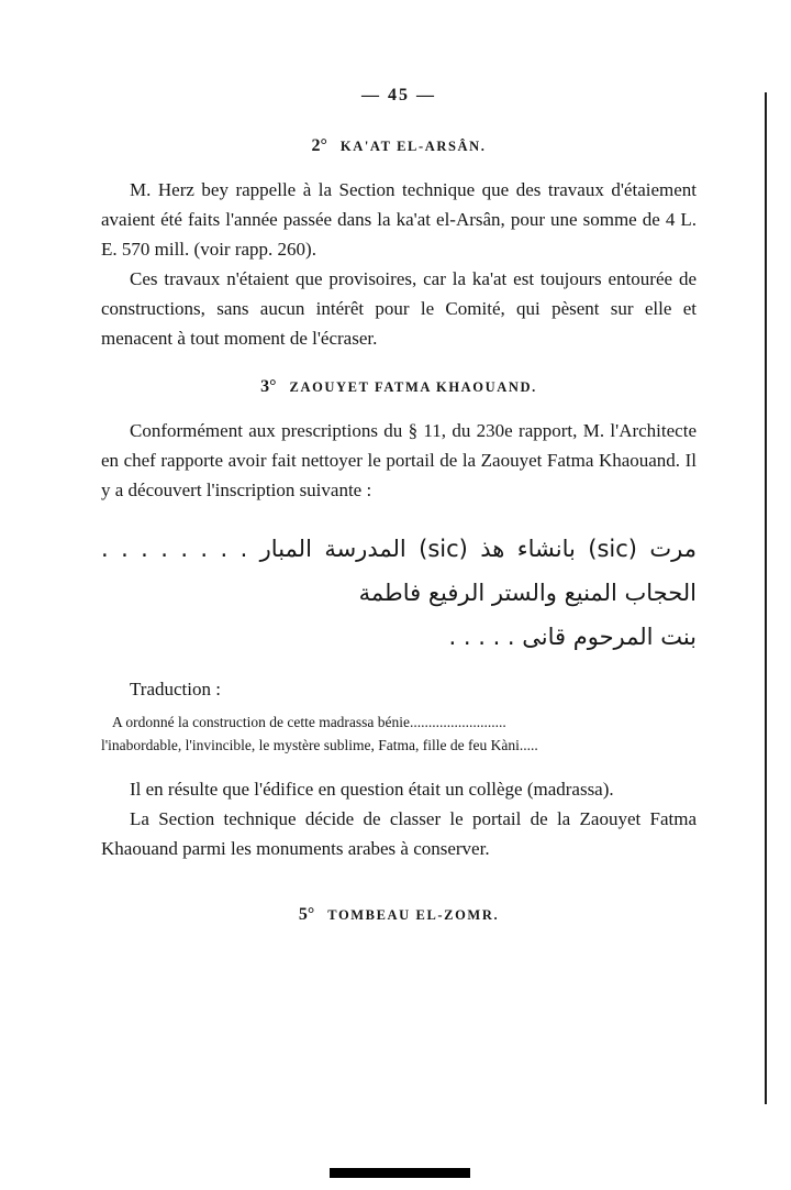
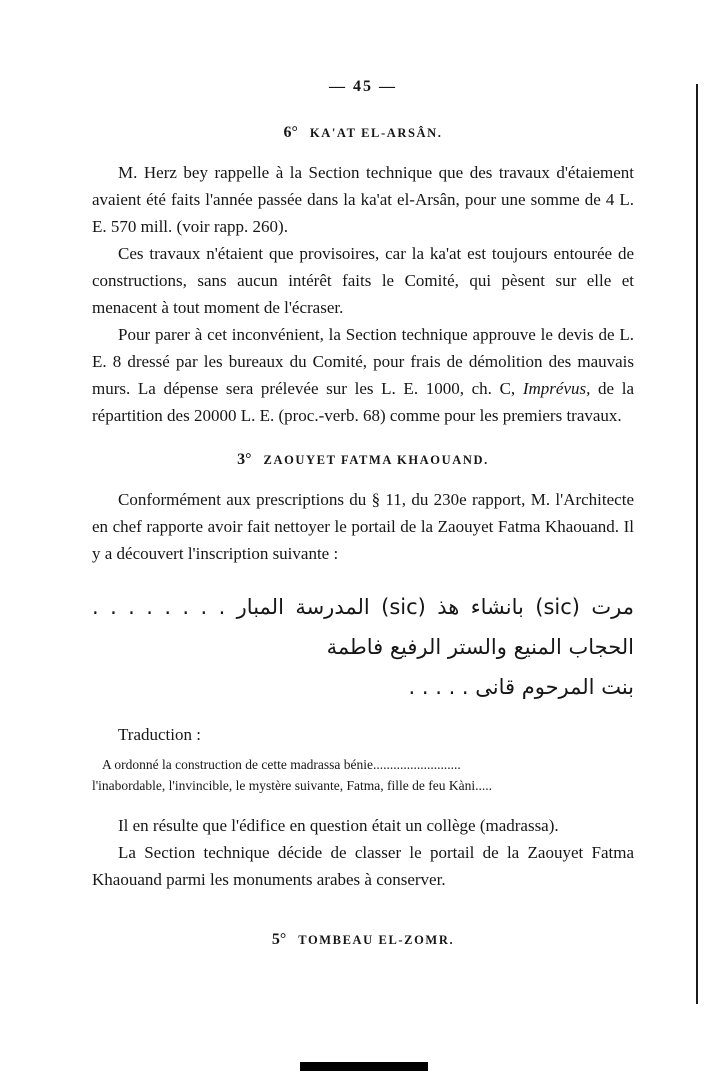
  — 45 —
- 2° KA'AT EL-ARSÂN.
+ 6° KA'AT EL-ARSÂN.
  M. Herz bey rappelle à la Section technique que des travaux d'étaiement avaient été faits l'année passée dans la ka'at el-Arsân, pour une somme de 4 L. E. 570 mill. (voir rapp. 260).
- Ces travaux n'étaient que provisoires, car la ka'at est toujours entourée de constructions, sans aucun intérêt pour le Comité, qui pèsent sur elle et menacent à tout moment de l'écraser.
+ Ces travaux n'étaient que provisoires, car la ka'at est toujours entourée de constructions, sans aucun intérêt faits le Comité, qui pèsent sur elle et menacent à tout moment de l'écraser.
+ Pour parer à cet inconvénient, la Section technique approuve le devis de L. E. 8 dressé par les bureaux du Comité, pour frais de démolition des mauvais murs. La dépense sera prélevée sur les L. E. 1000, ch. C, Imprévus, de la répartition des 20000 L. E. (proc.-verb. 68) comme pour les premiers travaux.
  3° ZAOUYET FATMA KHAOUAND.
  Conformément aux prescriptions du § 11, du 230e rapport, M. l'Architecte en chef rapporte avoir fait nettoyer le portail de la Zaouyet Fatma Khaouand. Il y a découvert l'inscription suivante :
  مرت (sic) بانشاء هذ (sic) المدرسة المبار . . . . . . . . الحجاب المنيع والستر الرفيع فاطمة
  بنت المرحوم قانى . . . . .
  Traduction :
  A ordonné la construction de cette madrassa bénie..........................
- l'inabordable, l'invincible, le mystère sublime, Fatma, fille de feu Kàni.....
+ l'inabordable, l'invincible, le mystère suivante, Fatma, fille de feu Kàni.....
  Il en résulte que l'édifice en question était un collège (madrassa).
  La Section technique décide de classer le portail de la Zaouyet Fatma Khaouand parmi les monuments arabes à conserver.
  5° TOMBEAU EL-ZOMR.
